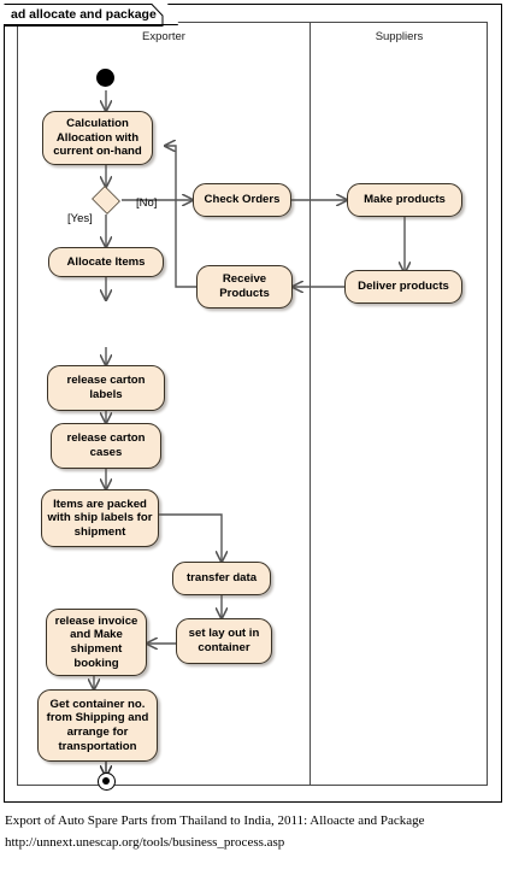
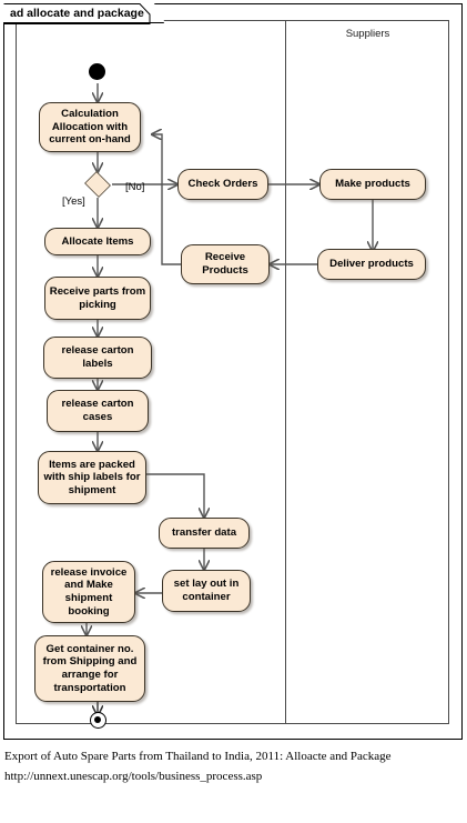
  ad allocate and package
- Exporter
  Suppliers
  Calculation Allocation with current on-hand
  [Yes]
  [No]
  Check Orders
  Make products
  Deliver products
  Receive Products
  Allocate Items
+ Receive parts from picking
  release carton labels
  release carton cases
  Items are packed with ship labels for shipment
  transfer data
  set lay out in container
  release invoice and Make shipment booking
  Get container no. from Shipping and arrange for transportation
  Export of Auto Spare Parts from Thailand to India, 2011: Alloacte and Package
  http://unnext.unescap.org/tools/business_process.asp
